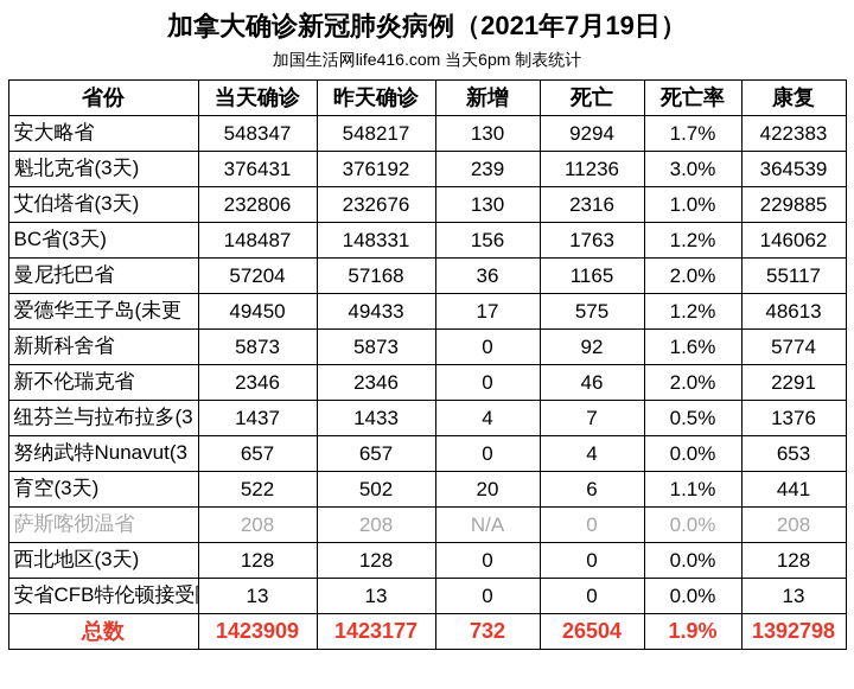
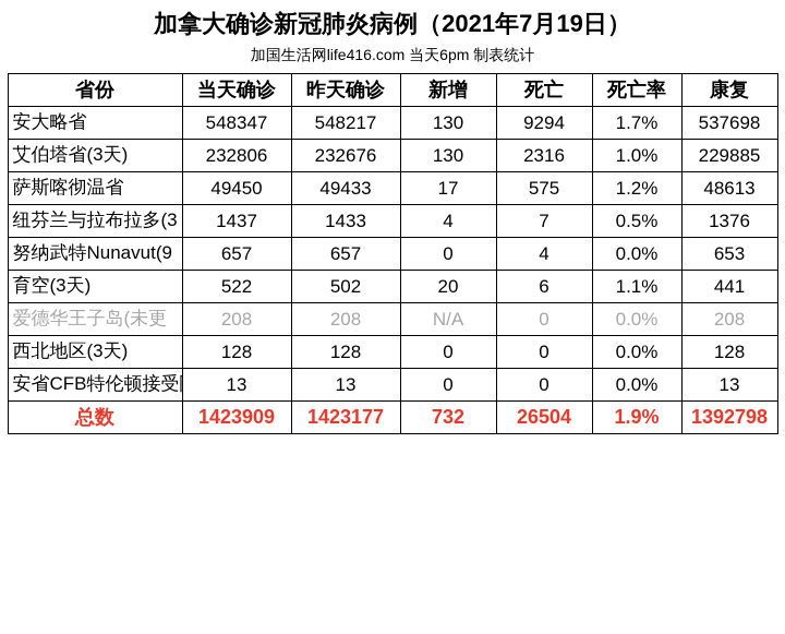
  加拿大确诊新冠肺炎病例（2021年7月19日）
  加国生活网life416.com 当天6pm 制表统计
  省份	当天确诊	昨天确诊	新增	死亡	死亡率	康复
- 安大略省	548347	548217	130	9294	1.7%	422383
+ 安大略省	548347	548217	130	9294	1.7%	537698
- 魁北克省(3天)	376431	376192	239	11236	3.0%	364539
  艾伯塔省(3天)	232806	232676	130	2316	1.0%	229885
- BC省(3天)	148487	148331	156	1763	1.2%	146062
- 曼尼托巴省	57204	57168	36	1165	2.0%	55117
- 爱德华王子岛(未更	49450	49433	17	575	1.2%	48613
+ 萨斯喀彻温省	49450	49433	17	575	1.2%	48613
- 新斯科舍省	5873	5873	0	92	1.6%	5774
- 新不伦瑞克省	2346	2346	0	46	2.0%	2291
  纽芬兰与拉布拉多(3	1437	1433	4	7	0.5%	1376
- 努纳武特Nunavut(3	657	657	0	4	0.0%	653
+ 努纳武特Nunavut(9	657	657	0	4	0.0%	653
  育空(3天)	522	502	20	6	1.1%	441
- 萨斯喀彻温省	208	208	N/A	0	0.0%	208
+ 爱德华王子岛(未更	208	208	N/A	0	0.0%	208
  西北地区(3天)	128	128	0	0	0.0%	128
  安省CFB特伦顿接受	13	13	0	0	0.0%	13
  总数	1423909	1423177	732	26504	1.9%	1392798
